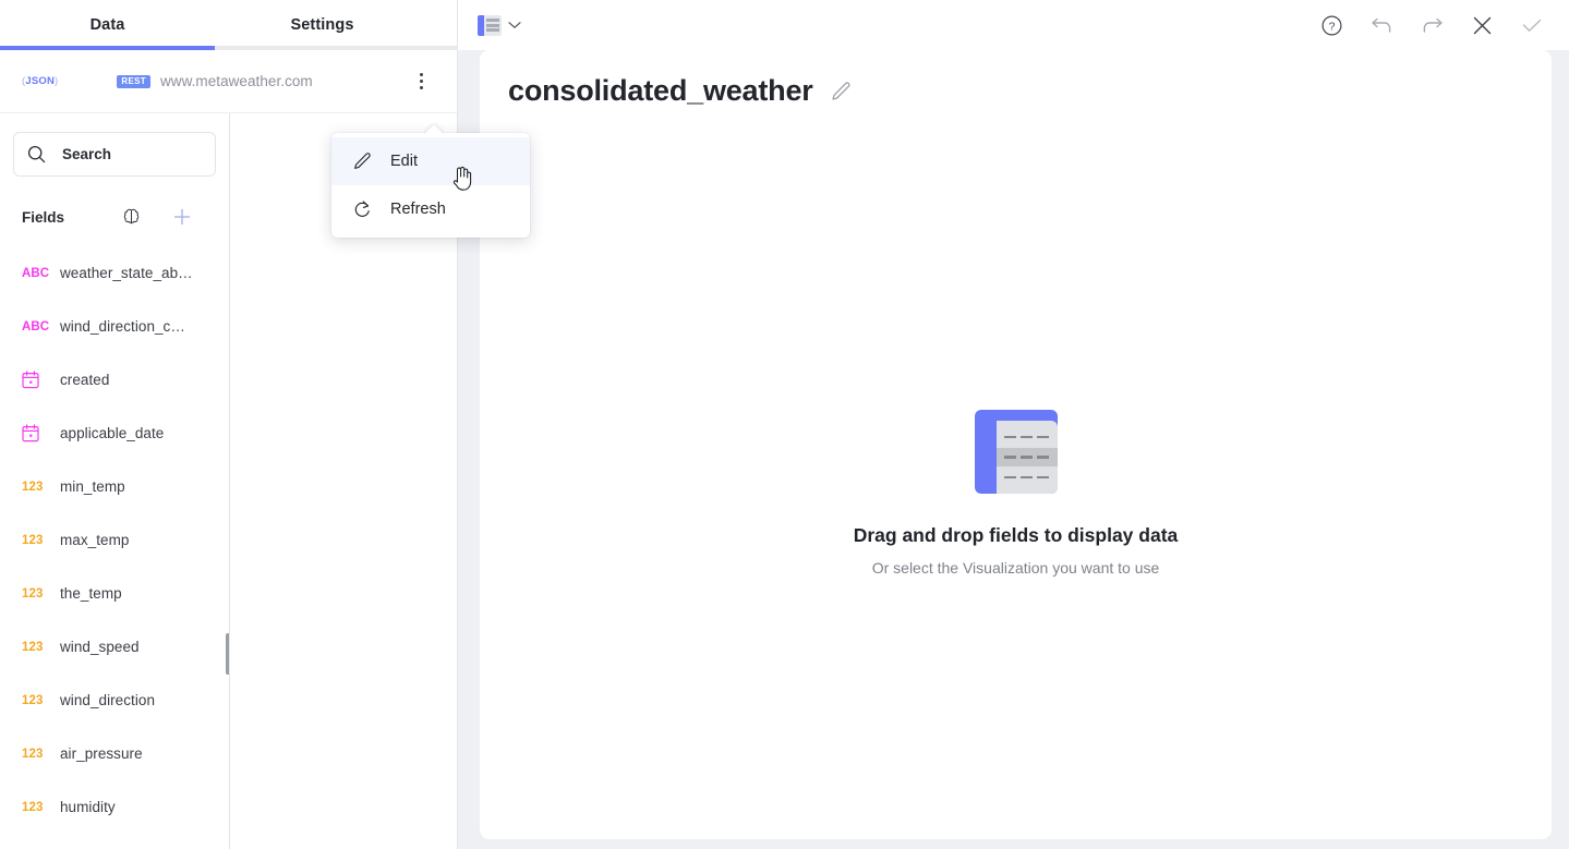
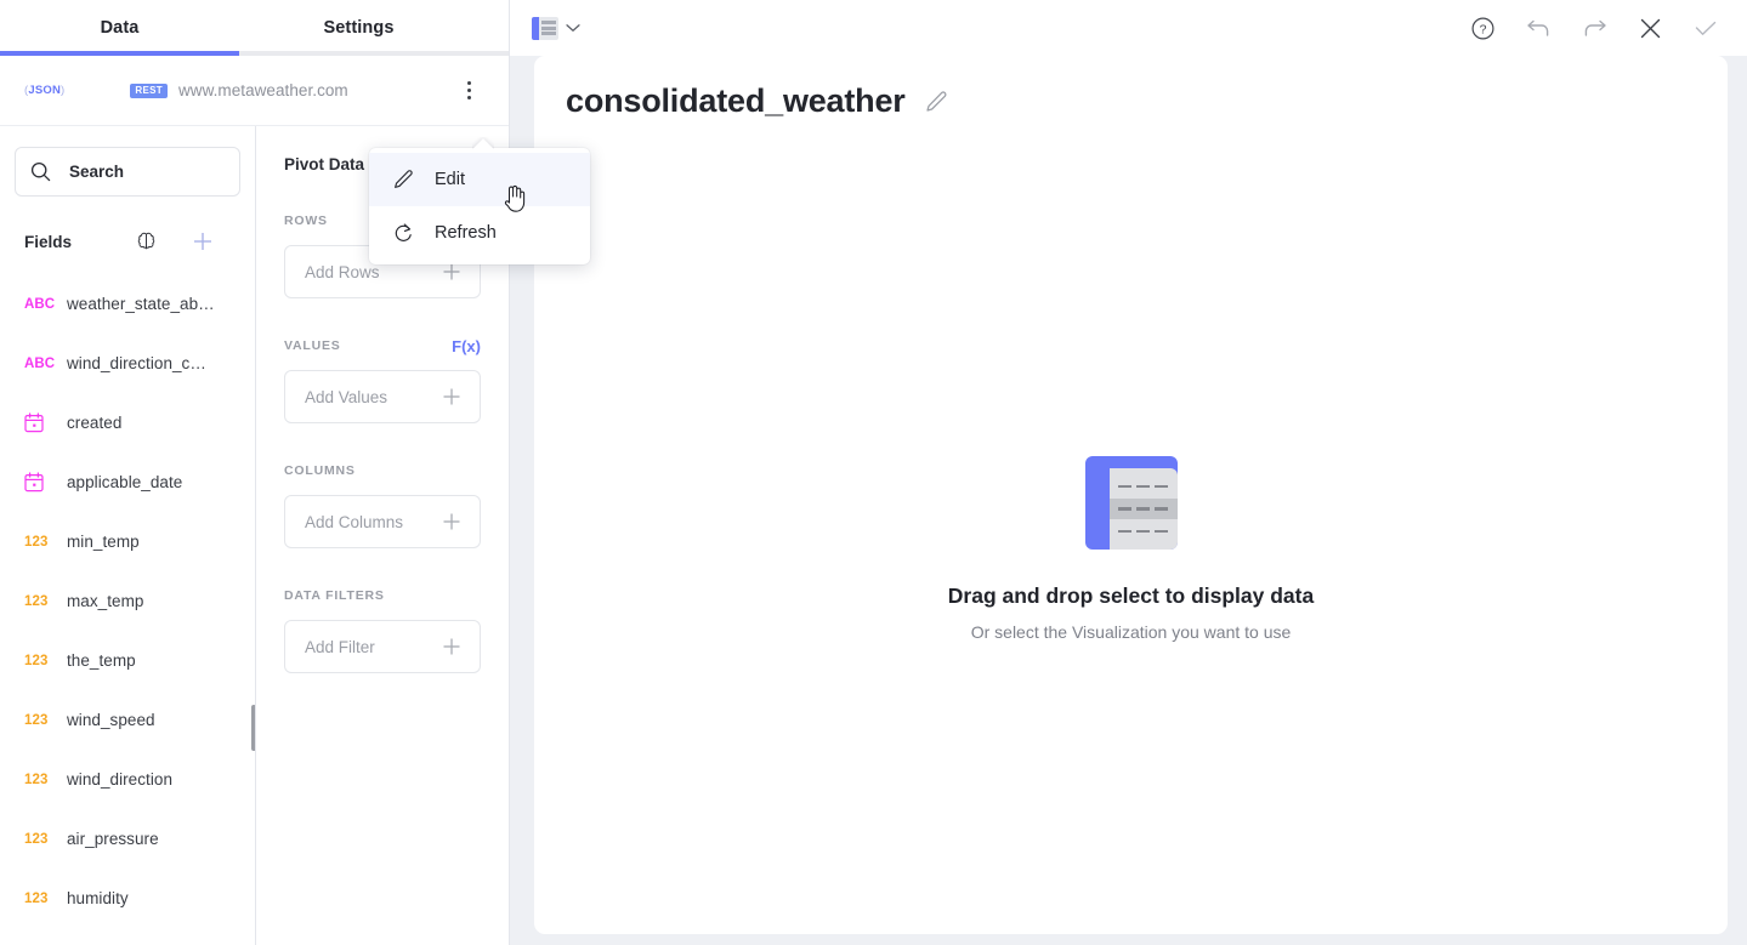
  Data
  Settings
  (JSON)
  REST
  www.metaweather.com
  Search
  Fields
  ABC
  weather_state_ab…
  ABC
  wind_direction_c…
  created
  applicable_date
  123
  min_temp
  123
  max_temp
  123
  the_temp
  123
  wind_speed
  123
  wind_direction
  123
  air_pressure
  123
  humidity
+ Pivot Data
+ ROWS
+ Add Rows
+ VALUES
+ F(x)
+ Add Values
+ COLUMNS
+ Add Columns
+ DATA FILTERS
+ Add Filter
  ?
  consolidated_weather
- Drag and drop fields to display data
+ Drag and drop select to display data
  Or select the Visualization you want to use
  Edit
  Refresh
